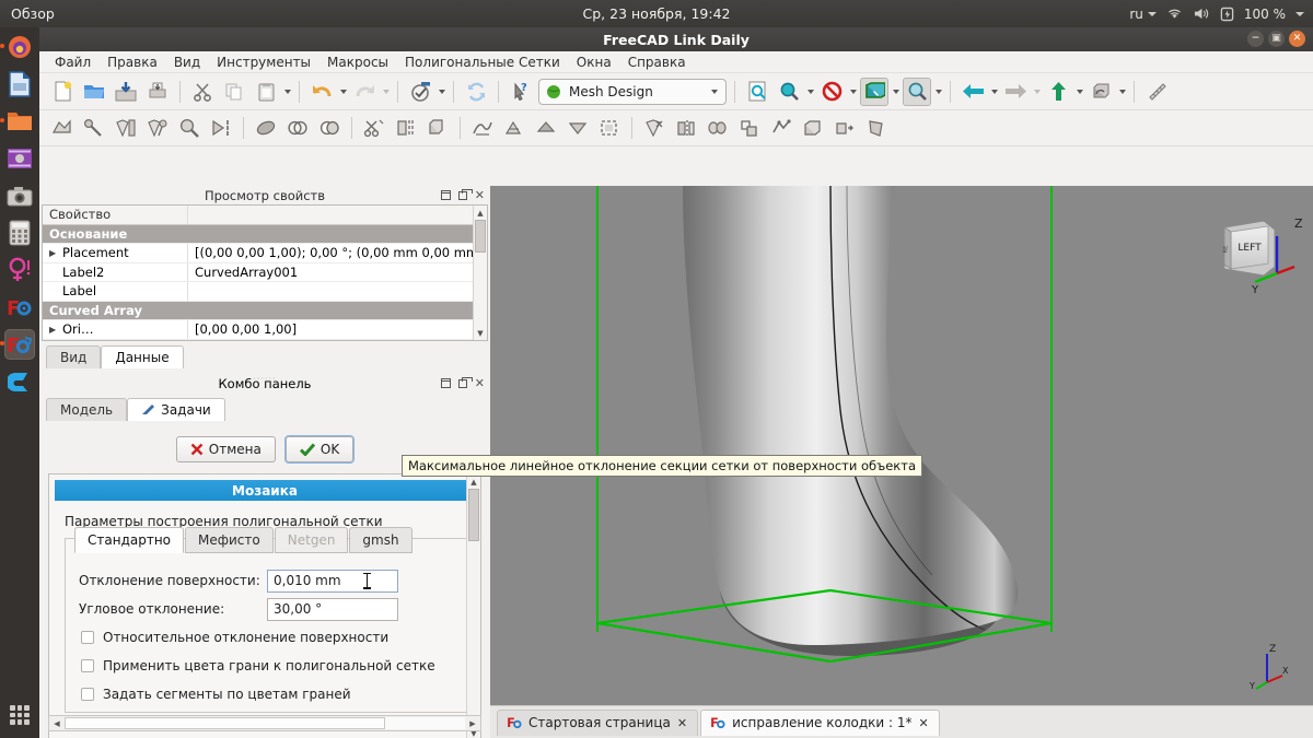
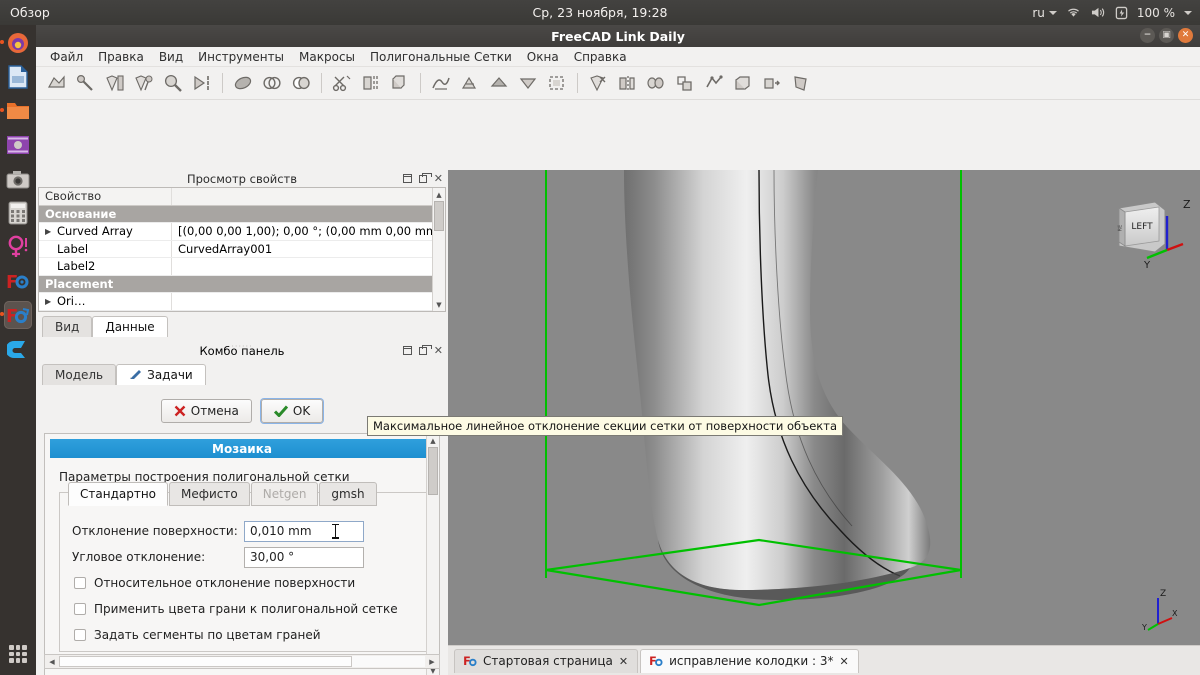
  Обзор
- Ср, 23 ноября, 19:42
+ Ср, 23 ноября, 19:28
  ru
  100 %
  F
  F
  FreeCAD Link Daily
  −
  ▣
  ✕
  Файл
  Правка
  Вид
  Инструменты
  Макросы
  Полигональные Сетки
  Окна
  Справка
- ?
- Mesh Design
  Просмотр свойств
  ✕
  Свойство
  Основание
  ▶
- Placement
+ Curved Array
  [(0,00 0,00 1,00); 0,00 °; (0,00 mm 0,00 m
- Label2
+ Label
  CurvedArray001
- Label
+ Label2
- Curved Array
+ Placement
  ▶
  Ori…
- [0,00 0,00 1,00]
  ▲
  ▼
  Вид
  Данные
  ······
  Комбо панель
  ✕
  Модель
  Задачи
  Отмена
  OK
  Мозаика
  Параметры построения полигональной сетки
  Стандартно
  Мефисто
  Netgen
  gmsh
  Отклонение поверхности:
  0,010 mm
  Угловое отклонение:
  30,00 °
  Относительное отклонение поверхности
  Применить цвета грани к полигональной сетке
  Задать сегменты по цветам граней
  ▲
  ▼
  ◀
  ▶
  LEFT
  Z
  Y
  Z
  Y
  X
  Максимальное линейное отклонение секции сетки от поверхности объекта
  F
  Стартовая страница
  ✕
  F
- исправление колодки : 1*
+ исправление колодки : 3*
  ✕
